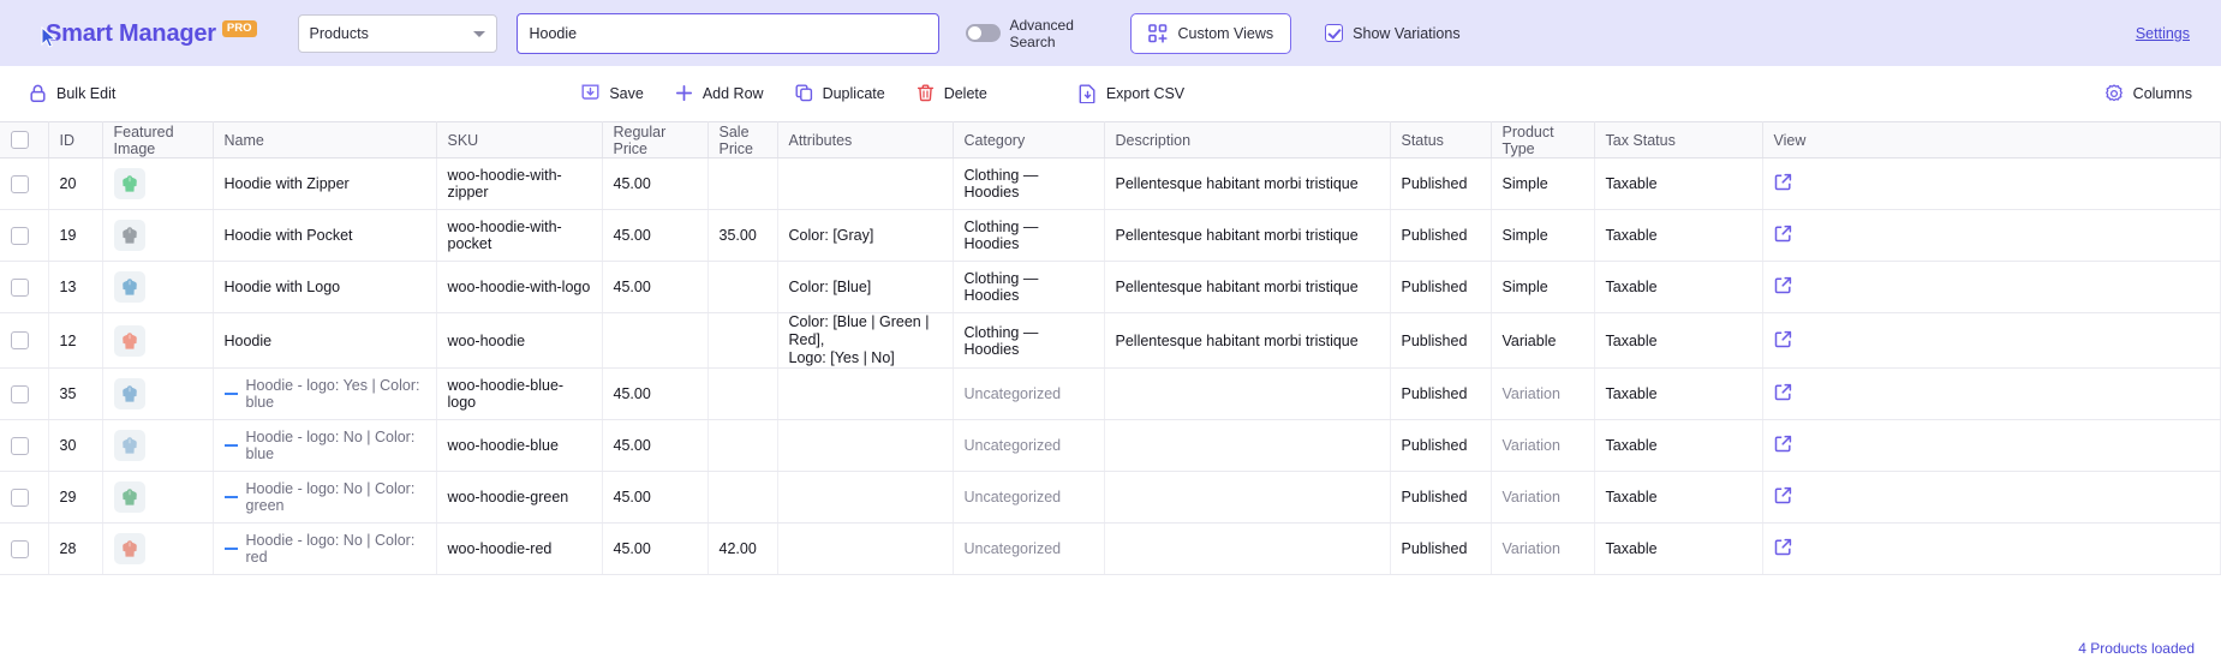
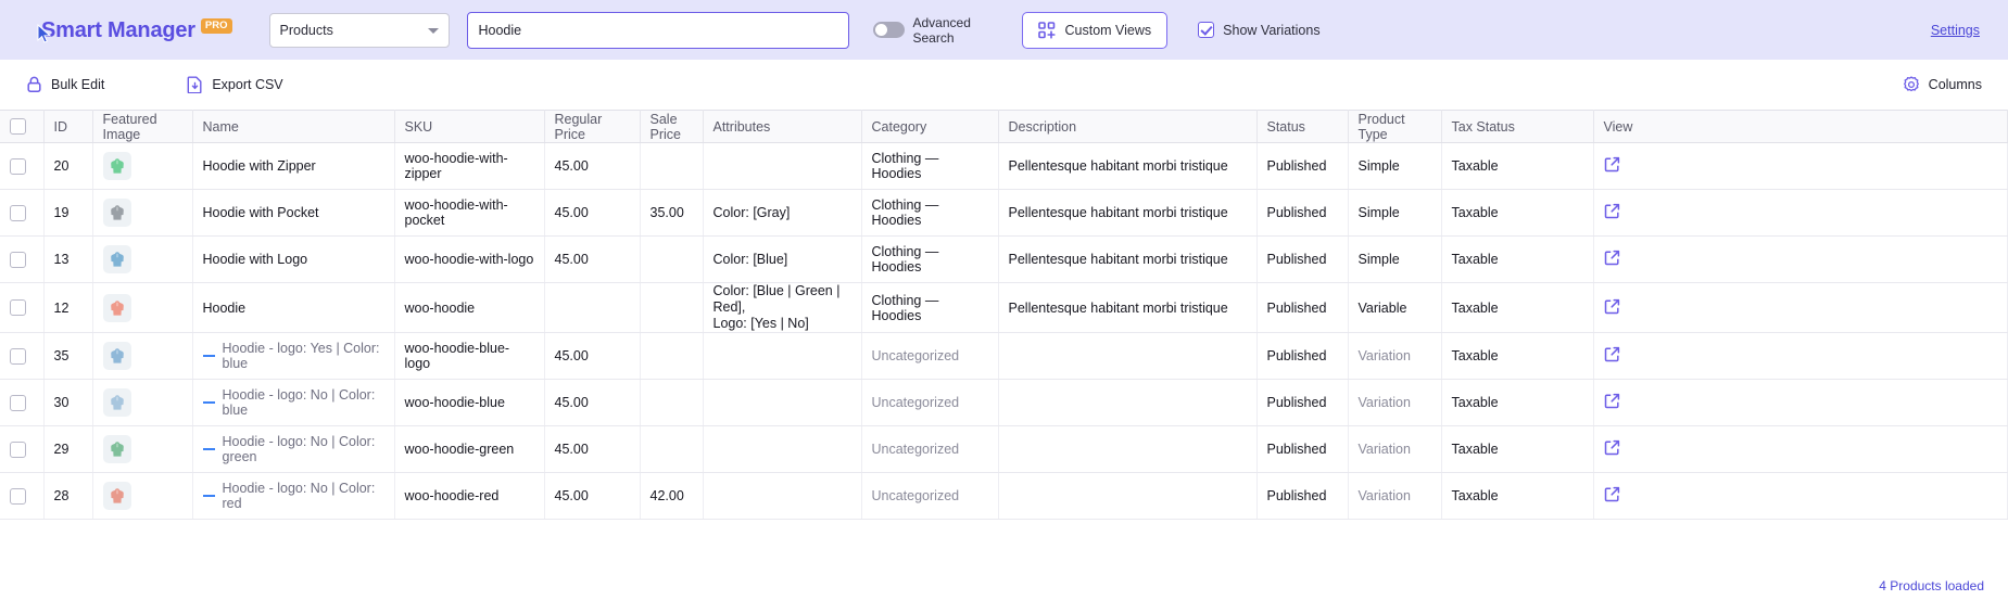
  Smart Manager
  PRO
  Products
  Hoodie
  Advanced Search
  Custom Views
  Show Variations
  Settings
  Bulk Edit
- Save
- Add Row
- Duplicate
- Delete
  Export CSV
  Columns
  	ID	Featured Image	Name	SKU	Regular Price	Sale Price	Attributes	Category	Description	Status	Product Type	Tax Status	View
  	20		Hoodie with Zipper	woo-hoodie-with-zipper	45.00			Clothing — Hoodies	Pellentesque habitant morbi tristique	Published	Simple	Taxable
  	19		Hoodie with Pocket	woo-hoodie-with-pocket	45.00	35.00	Color: [Gray]	Clothing — Hoodies	Pellentesque habitant morbi tristique	Published	Simple	Taxable
  	13		Hoodie with Logo	woo-hoodie-with-logo	45.00		Color: [Blue]	Clothing — Hoodies	Pellentesque habitant morbi tristique	Published	Simple	Taxable
  	12		Hoodie	woo-hoodie			Color: [Blue | Green | Red],Logo: [Yes | No]	Clothing — Hoodies	Pellentesque habitant morbi tristique	Published	Variable	Taxable
  	35		Hoodie - logo: Yes | Color: blue	woo-hoodie-blue-logo	45.00			Uncategorized		Published	Variation	Taxable
  	30		Hoodie - logo: No | Color: blue	woo-hoodie-blue	45.00			Uncategorized		Published	Variation	Taxable
  	29		Hoodie - logo: No | Color: green	woo-hoodie-green	45.00			Uncategorized		Published	Variation	Taxable
  	28		Hoodie - logo: No | Color: red	woo-hoodie-red	45.00	42.00		Uncategorized		Published	Variation	Taxable
  4 Products loaded
